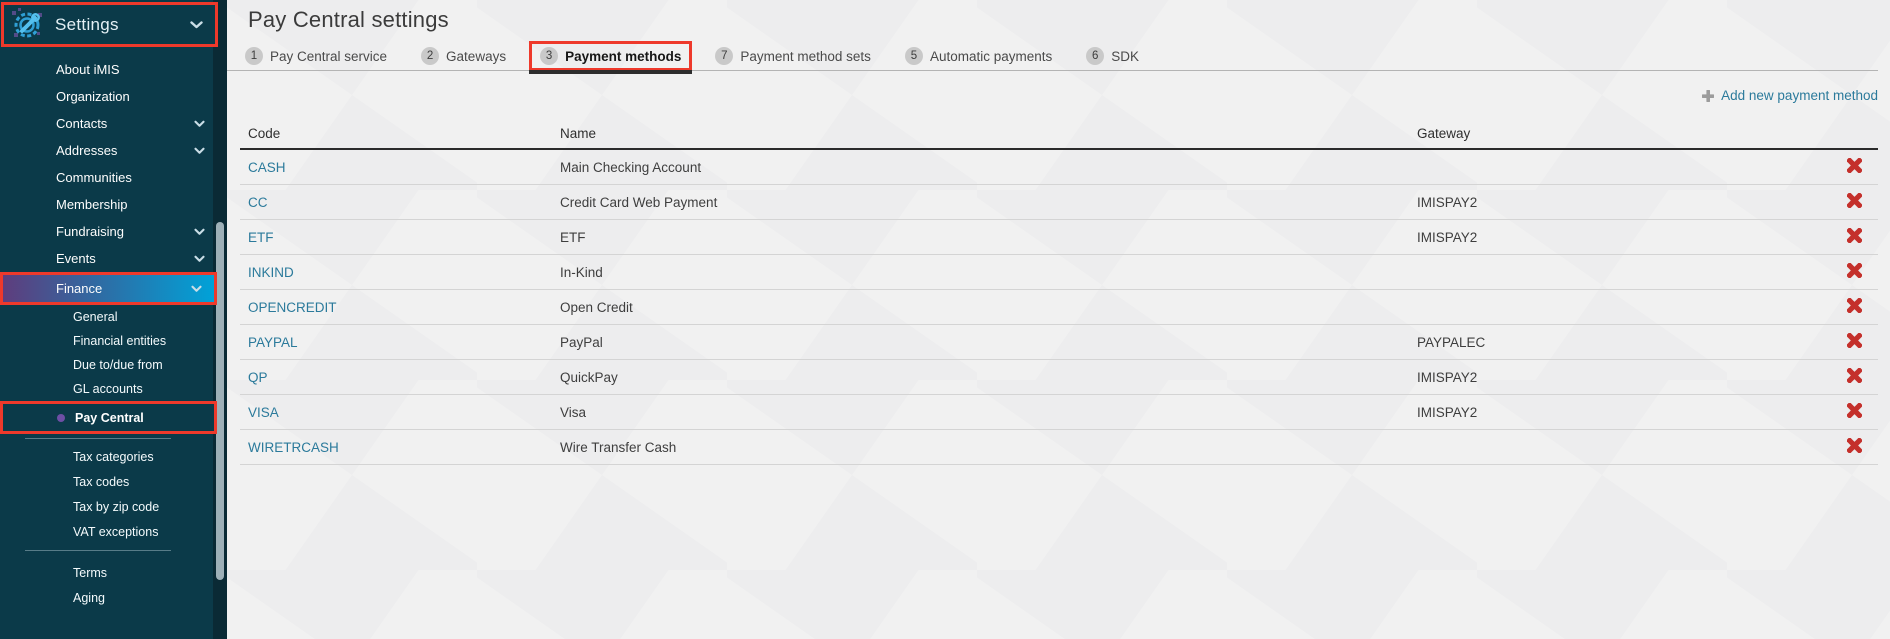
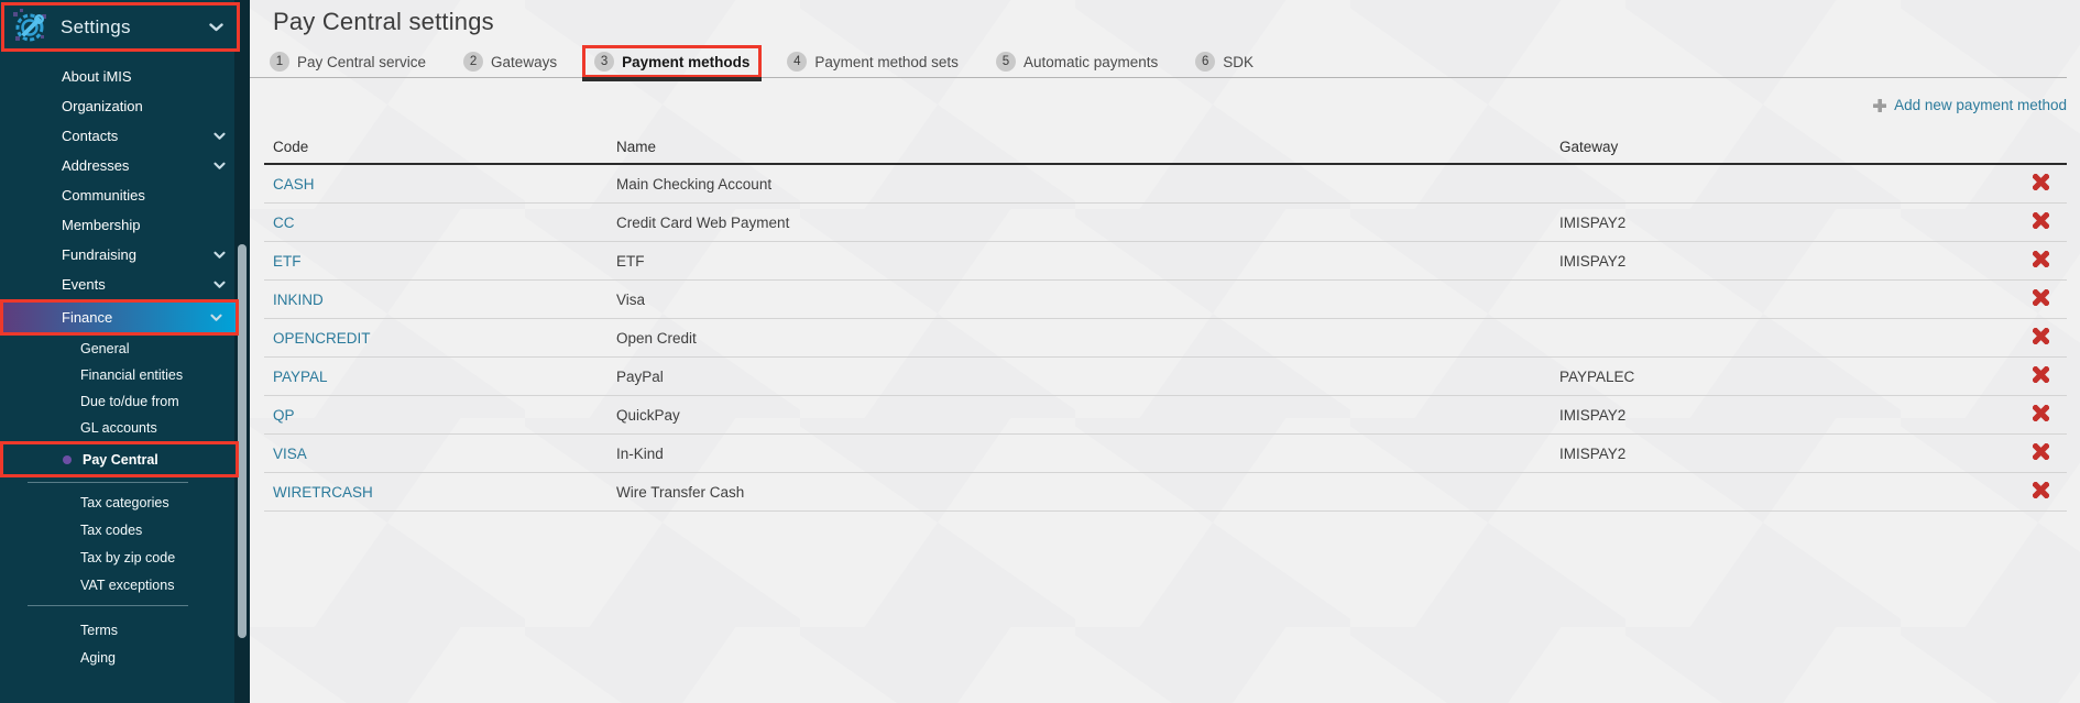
  Settings
  About iMIS
  Organization
  Contacts
  Addresses
  Communities
  Membership
  Fundraising
  Events
  Finance
  General
  Financial entities
  Due to/due from
  GL accounts
  Pay Central
  Tax categories
  Tax codes
  Tax by zip code
  VAT exceptions
  Terms
  Aging
  Pay Central settings
  1
  Pay Central service
  2
  Gateways
  3
  Payment methods
- 7
+ 4
  Payment method sets
  5
  Automatic payments
  6
  SDK
  Add new payment method
  Code	Name	Gateway
  CASH	Main Checking Account
  CC	Credit Card Web Payment	IMISPAY2
  ETF	ETF	IMISPAY2
- INKIND	In-Kind
+ INKIND	Visa
  OPENCREDIT	Open Credit
  PAYPAL	PayPal	PAYPALEC
  QP	QuickPay	IMISPAY2
- VISA	Visa	IMISPAY2
+ VISA	In-Kind	IMISPAY2
  WIRETRCASH	Wire Transfer Cash
